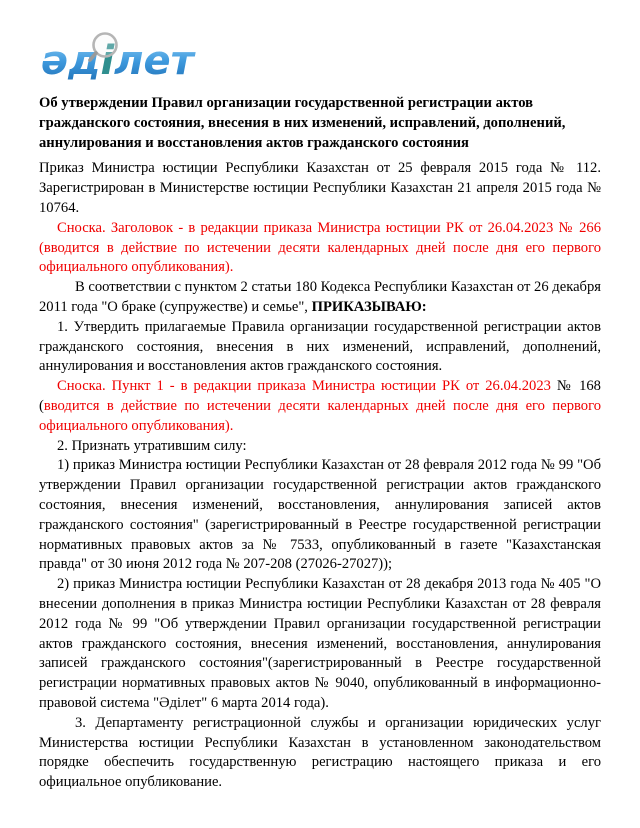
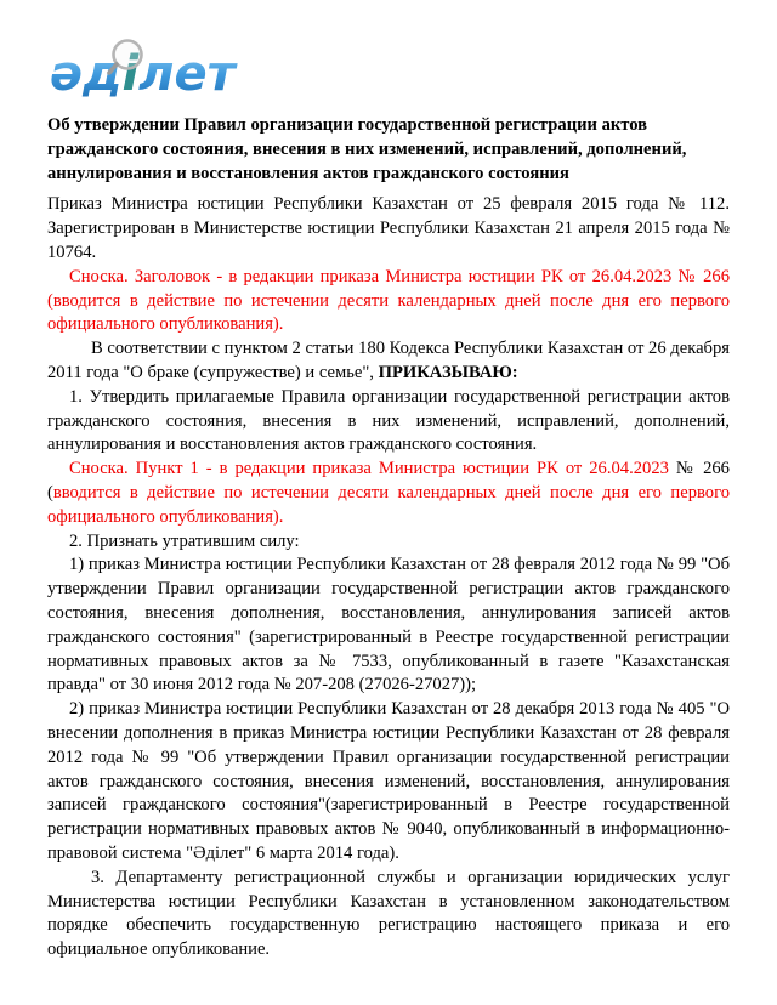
  әділет
  Об утверждении Правил организации государственной регистрации актов гражданского состояния, внесения в них изменений, исправлений, дополнений, аннулирования и восстановления актов гражданского состояния
  Приказ Министра юстиции Республики Казахстан от 25 февраля 2015 года № 112. Зарегистрирован в Министерстве юстиции Республики Казахстан 21 апреля 2015 года № 10764.
  Сноска. Заголовок - в редакции приказа Министра юстиции РК от 26.04.2023 № 266 (вводится в действие по истечении десяти календарных дней после дня его первого официального опубликования).
  В соответствии с пунктом 2 статьи 180 Кодекса Республики Казахстан от 26 декабря 2011 года "О браке (супружестве) и семье", ПРИКАЗЫВАЮ:
  1. Утвердить прилагаемые Правила организации государственной регистрации актов гражданского состояния, внесения в них изменений, исправлений, дополнений, аннулирования и восстановления актов гражданского состояния.
- Сноска. Пункт 1 - в редакции приказа Министра юстиции РК от 26.04.2023 № 168 (вводится в действие по истечении десяти календарных дней после дня его первого официального опубликования).
+ Сноска. Пункт 1 - в редакции приказа Министра юстиции РК от 26.04.2023 № 266 (вводится в действие по истечении десяти календарных дней после дня его первого официального опубликования).
  2. Признать утратившим силу:
- 1) приказ Министра юстиции Республики Казахстан от 28 февраля 2012 года № 99 "Об утверждении Правил организации государственной регистрации актов гражданского состояния, внесения изменений, восстановления, аннулирования записей актов гражданского состояния" (зарегистрированный в Реестре государственной регистрации нормативных правовых актов за № 7533, опубликованный в газете "Казахстанская правда" от 30 июня 2012 года № 207-208 (27026-27027));
+ 1) приказ Министра юстиции Республики Казахстан от 28 февраля 2012 года № 99 "Об утверждении Правил организации государственной регистрации актов гражданского состояния, внесения дополнения, восстановления, аннулирования записей актов гражданского состояния" (зарегистрированный в Реестре государственной регистрации нормативных правовых актов за № 7533, опубликованный в газете "Казахстанская правда" от 30 июня 2012 года № 207-208 (27026-27027));
  2) приказ Министра юстиции Республики Казахстан от 28 декабря 2013 года № 405 "О внесении дополнения в приказ Министра юстиции Республики Казахстан от 28 февраля 2012 года № 99 "Об утверждении Правил организации государственной регистрации актов гражданского состояния, внесения изменений, восстановления, аннулирования записей гражданского состояния"(зарегистрированный в Реестре государственной регистрации нормативных правовых актов № 9040, опубликованный в информационно-правовой система "Әділет" 6 марта 2014 года).
  3. Департаменту регистрационной службы и организации юридических услуг Министерства юстиции Республики Казахстан в установленном законодательством порядке обеспечить государственную регистрацию настоящего приказа и его официальное опубликование.
